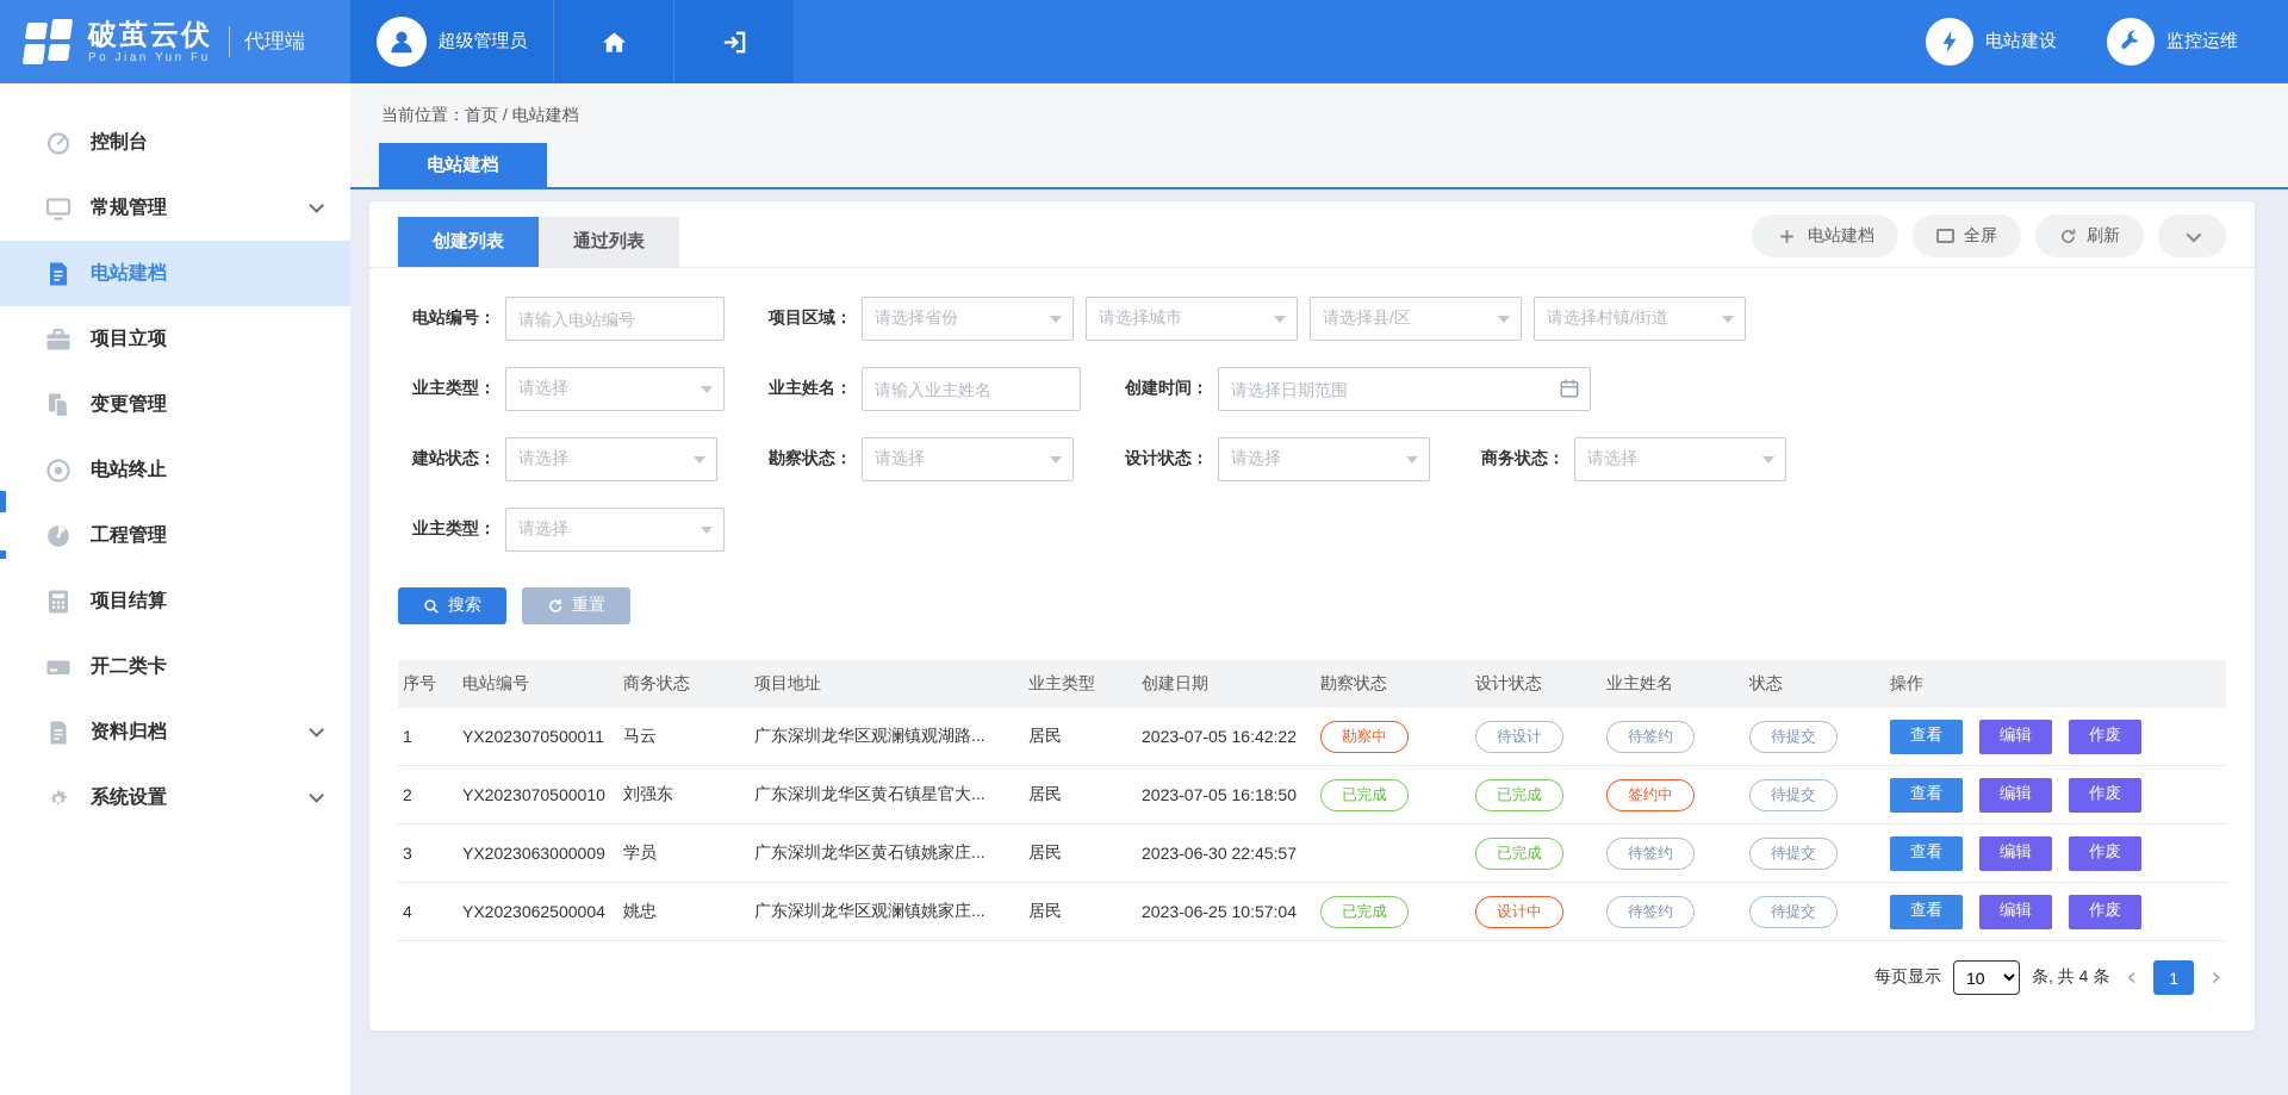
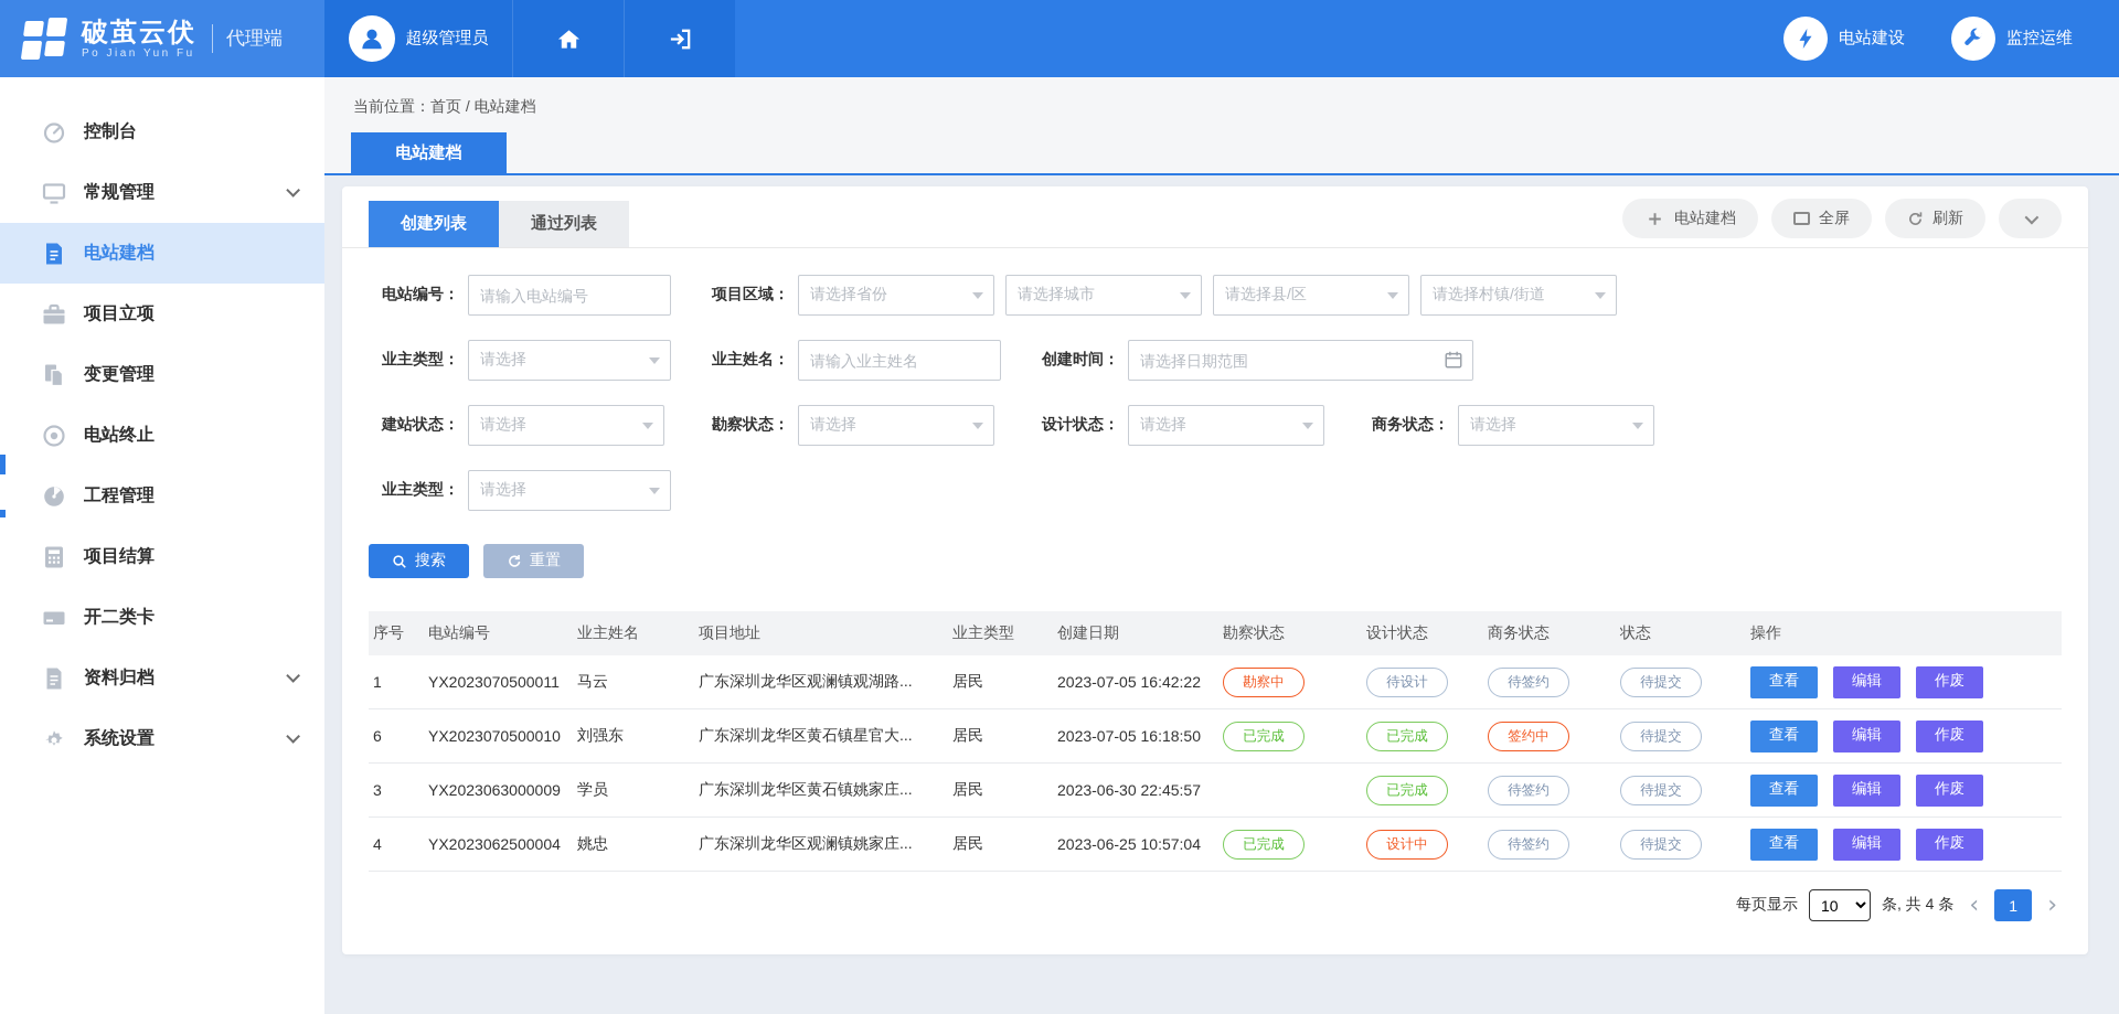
  破茧云伏
  Po Jian Yun Fu
  代理端
  超级管理员
  电站建设
  监控运维
  控制台
  常规管理
  电站建档
  项目立项
  变更管理
  电站终止
  工程管理
  项目结算
  开二类卡
  资料归档
  系统设置
  当前位置：首页 / 电站建档
  电站建档
  创建列表
  通过列表
  ＋
  电站建档
  全屏
  刷新
  电站编号：
  请输入电站编号
  项目区域：
  请选择省份
  请选择城市
  请选择县/区
  请选择村镇/街道
  业主类型：
  请选择
  业主姓名：
  请输入业主姓名
  创建时间：
  请选择日期范围
  建站状态：
  请选择
  勘察状态：
  请选择
  设计状态：
  请选择
  商务状态：
  请选择
  业主类型：
  请选择
  搜索
  重置
  序号
  电站编号
- 商务状态
+ 业主姓名
  项目地址
  业主类型
  创建日期
  勘察状态
  设计状态
- 业主姓名
+ 商务状态
  状态
  操作
  1
  YX2023070500011
  马云
  广东深圳龙华区观澜镇观湖路...
  居民
  2023-07-05 16:42:22
  勘察中
  待设计
  待签约
  待提交
  查看
  编辑
  作废
- 2
+ 6
  YX2023070500010
  刘强东
  广东深圳龙华区黄石镇星官大...
  居民
  2023-07-05 16:18:50
  已完成
  已完成
  签约中
  待提交
  查看
  编辑
  作废
  3
  YX2023063000009
  学员
  广东深圳龙华区黄石镇姚家庄...
  居民
  2023-06-30 22:45:57
  已完成
  待签约
  待提交
  查看
  编辑
  作废
  4
  YX2023062500004
  姚忠
  广东深圳龙华区观澜镇姚家庄...
  居民
  2023-06-25 10:57:04
  已完成
  设计中
  待签约
  待提交
  查看
  编辑
  作废
  每页显示
  10
  条, 共 4 条
  ‹
  1
  ›
